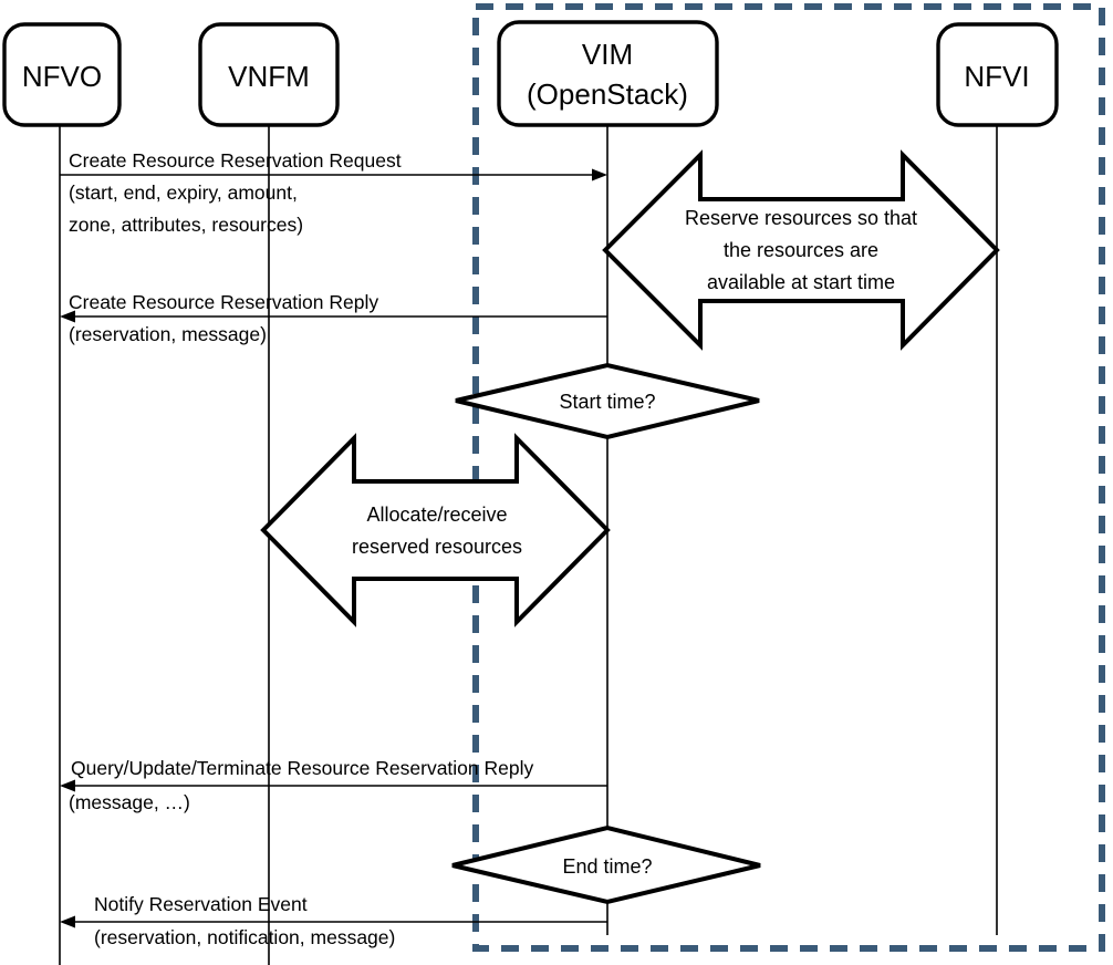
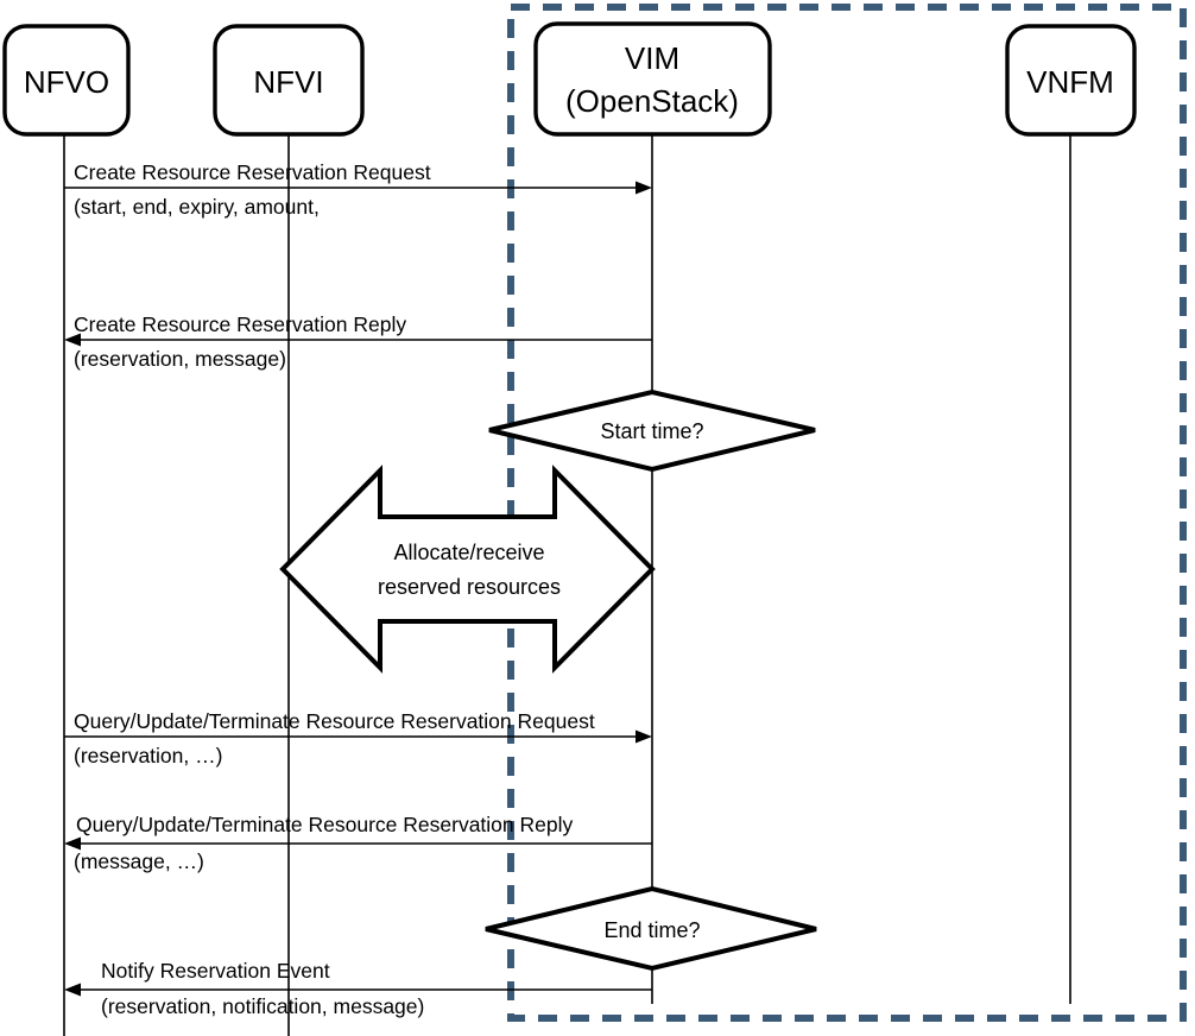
  NFVO
- VNFM
+ NFVI
  VIM
  (OpenStack)
- NFVI
+ VNFM
  Create Resource Reservation Request
  (start, end, expiry, amount,
- zone, attributes, resources)
- Reserve resources so that
- the resources are
- available at start time
  Create Resource Reservation Reply
  (reservation, message)
  Start time?
  Allocate/receive
  reserved resources
+ Query/Update/Terminate Resource Reservation Request
+ (reservation, …)
  Query/Update/Terminate Resource Reservation Reply
  (message, …)
  End time?
  Notify Reservation Event
  (reservation, notification, message)
